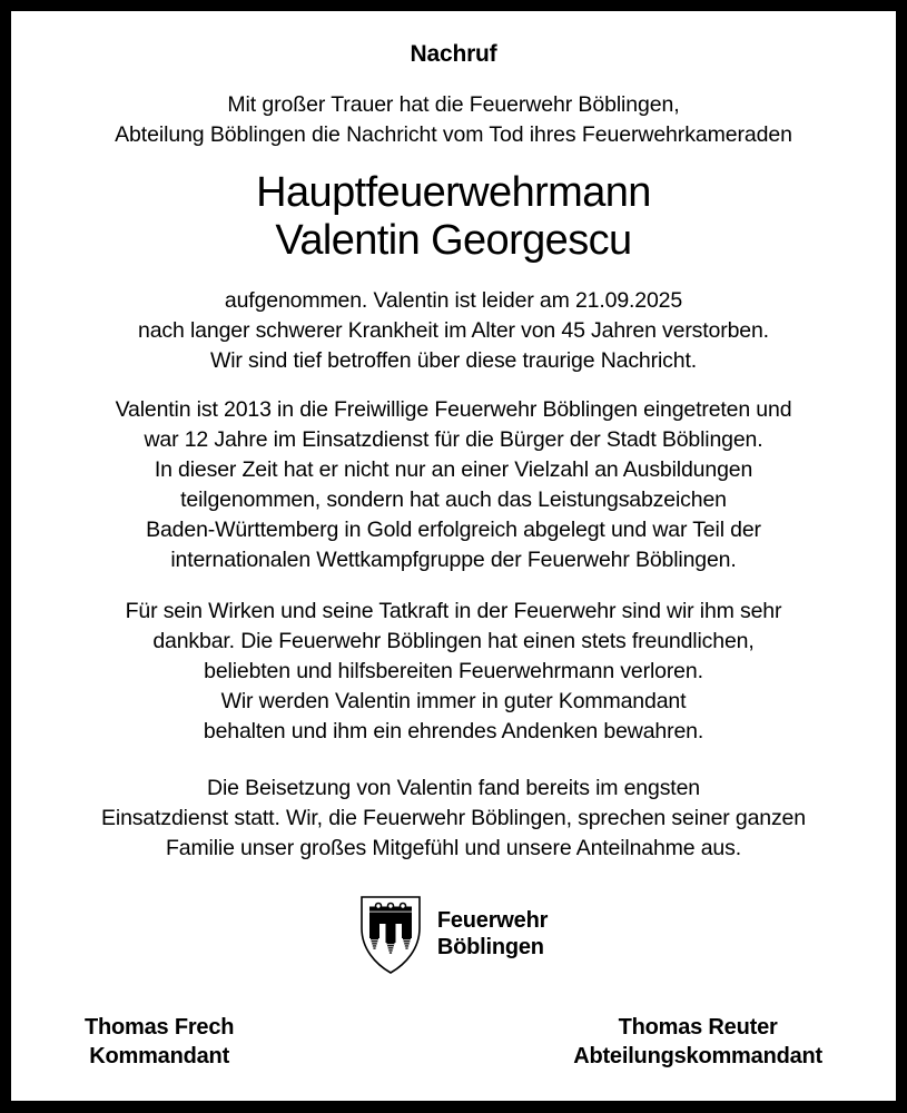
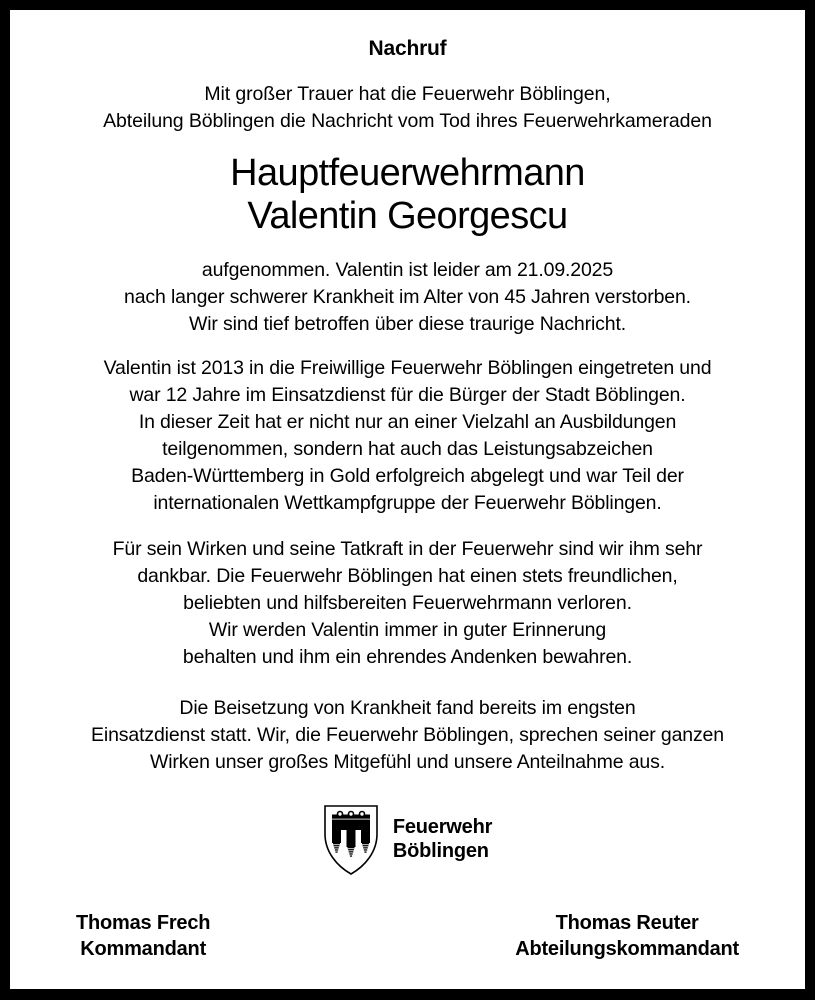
  Nachruf
  Mit großer Trauer hat die Feuerwehr Böblingen,
  Abteilung Böblingen die Nachricht vom Tod ihres Feuerwehrkameraden
  Hauptfeuerwehrmann
  Valentin Georgescu
  aufgenommen. Valentin ist leider am 21.09.2025
  nach langer schwerer Krankheit im Alter von 45 Jahren verstorben.
  Wir sind tief betroffen über diese traurige Nachricht.
  Valentin ist 2013 in die Freiwillige Feuerwehr Böblingen eingetreten und
  war 12 Jahre im Einsatzdienst für die Bürger der Stadt Böblingen.
  In dieser Zeit hat er nicht nur an einer Vielzahl an Ausbildungen
  teilgenommen, sondern hat auch das Leistungsabzeichen
  Baden-Württemberg in Gold erfolgreich abgelegt und war Teil der
  internationalen Wettkampfgruppe der Feuerwehr Böblingen.
  Für sein Wirken und seine Tatkraft in der Feuerwehr sind wir ihm sehr
  dankbar. Die Feuerwehr Böblingen hat einen stets freundlichen,
  beliebten und hilfsbereiten Feuerwehrmann verloren.
- Wir werden Valentin immer in guter Kommandant
+ Wir werden Valentin immer in guter Erinnerung
  behalten und ihm ein ehrendes Andenken bewahren.
- Die Beisetzung von Valentin fand bereits im engsten
+ Die Beisetzung von Krankheit fand bereits im engsten
  Einsatzdienst statt. Wir, die Feuerwehr Böblingen, sprechen seiner ganzen
- Familie unser großes Mitgefühl und unsere Anteilnahme aus.
+ Wirken unser großes Mitgefühl und unsere Anteilnahme aus.
  Feuerwehr
  Böblingen
  Thomas Frech
  Kommandant
  Thomas Reuter
  Abteilungskommandant
